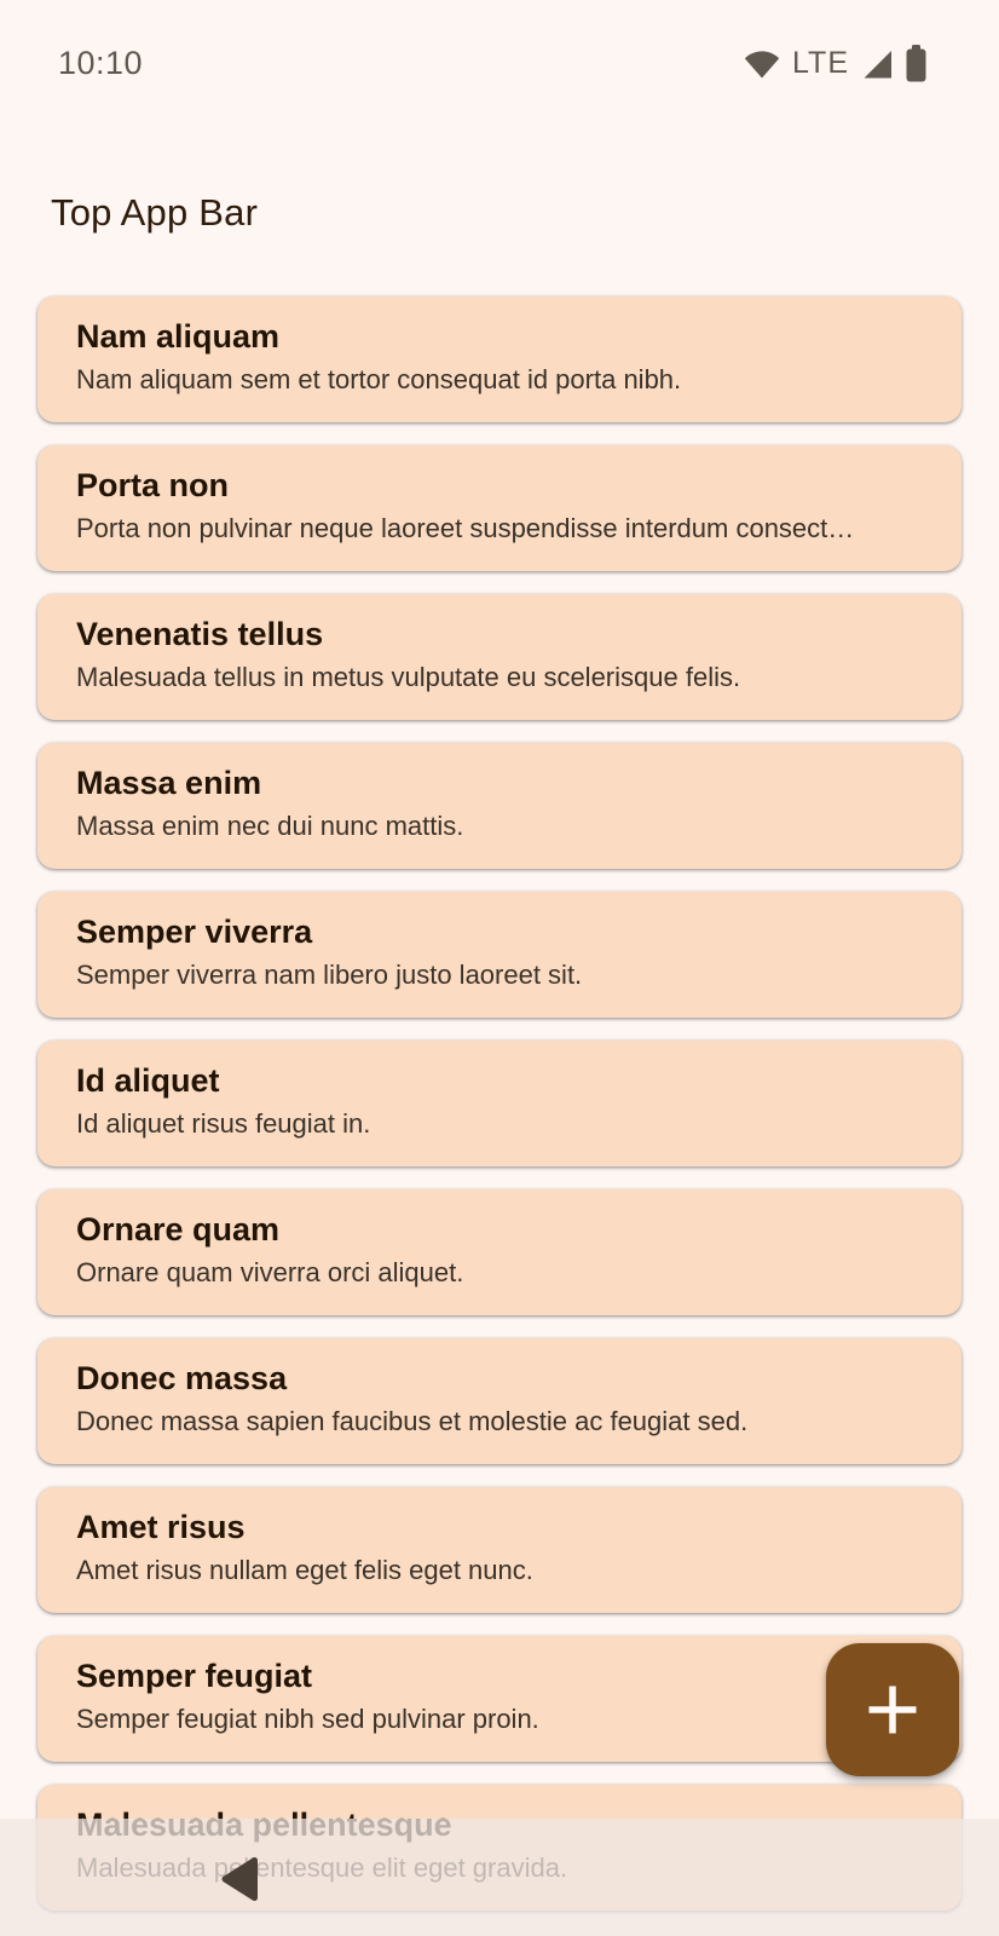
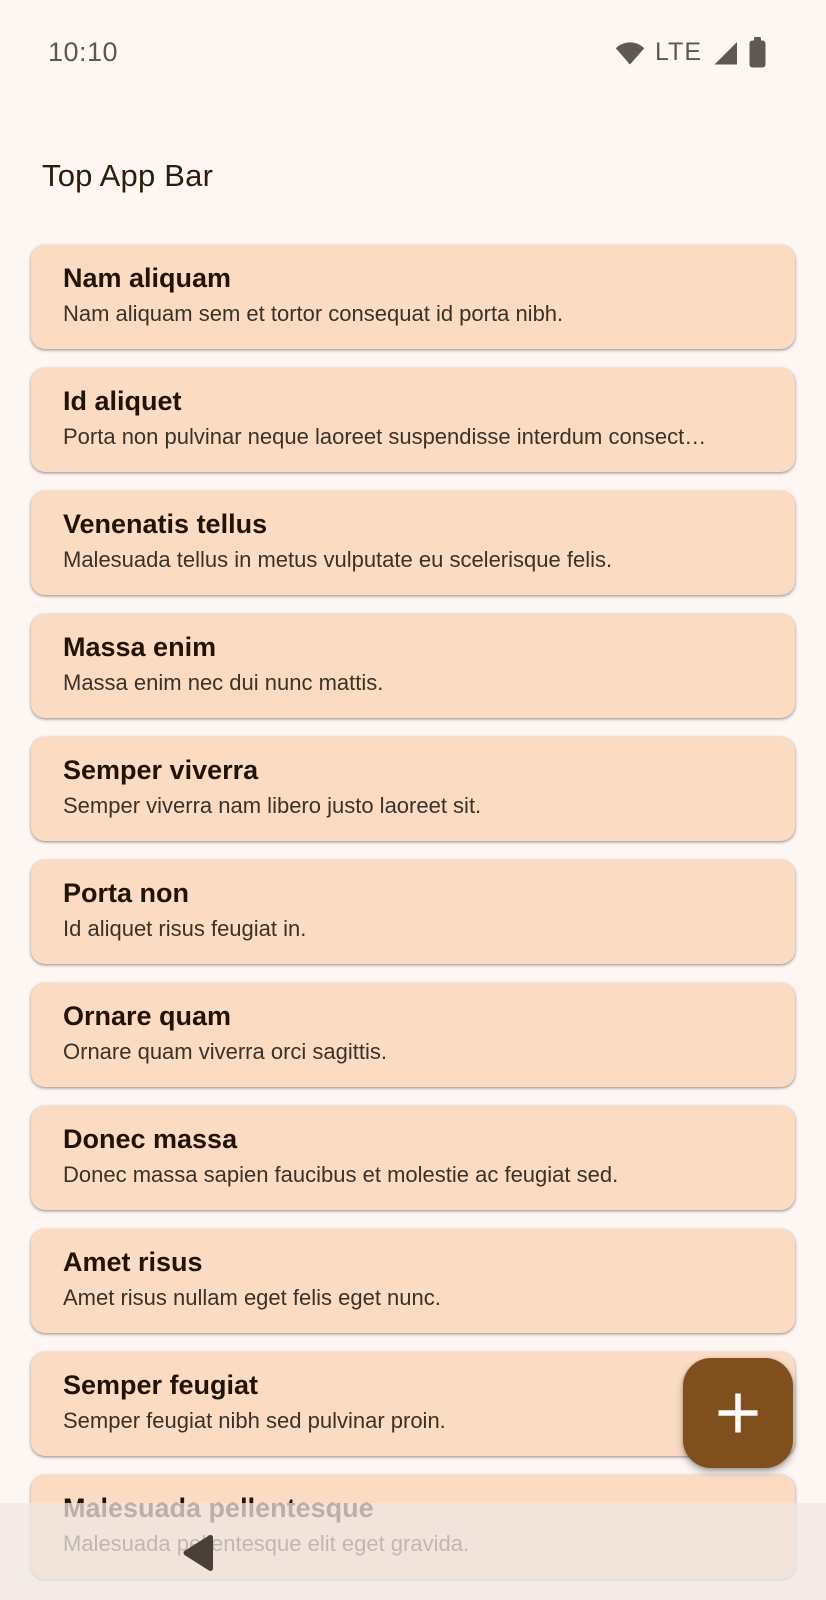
  10:10
  LTE
  Top App Bar
  Nam aliquam
  Nam aliquam sem et tortor consequat id porta nibh.
- Porta non
+ Id aliquet
  Porta non pulvinar neque laoreet suspendisse interdum consect…
  Venenatis tellus
  Malesuada tellus in metus vulputate eu scelerisque felis.
  Massa enim
  Massa enim nec dui nunc mattis.
  Semper viverra
  Semper viverra nam libero justo laoreet sit.
- Id aliquet
+ Porta non
  Id aliquet risus feugiat in.
  Ornare quam
- Ornare quam viverra orci aliquet.
+ Ornare quam viverra orci sagittis.
  Donec massa
  Donec massa sapien faucibus et molestie ac feugiat sed.
  Amet risus
  Amet risus nullam eget felis eget nunc.
  Semper feugiat
  Semper feugiat nibh sed pulvinar proin.
  Malesuada pellentesque
  Malesuada peentesque elit eget gravida.
